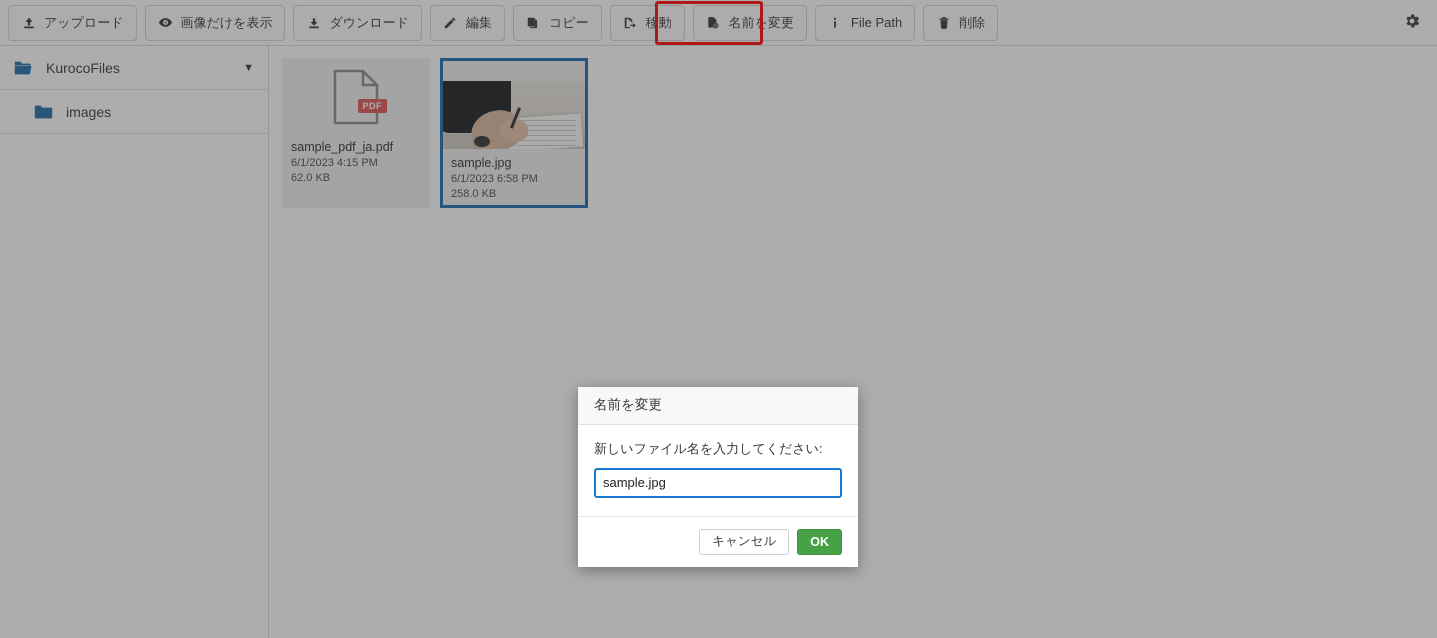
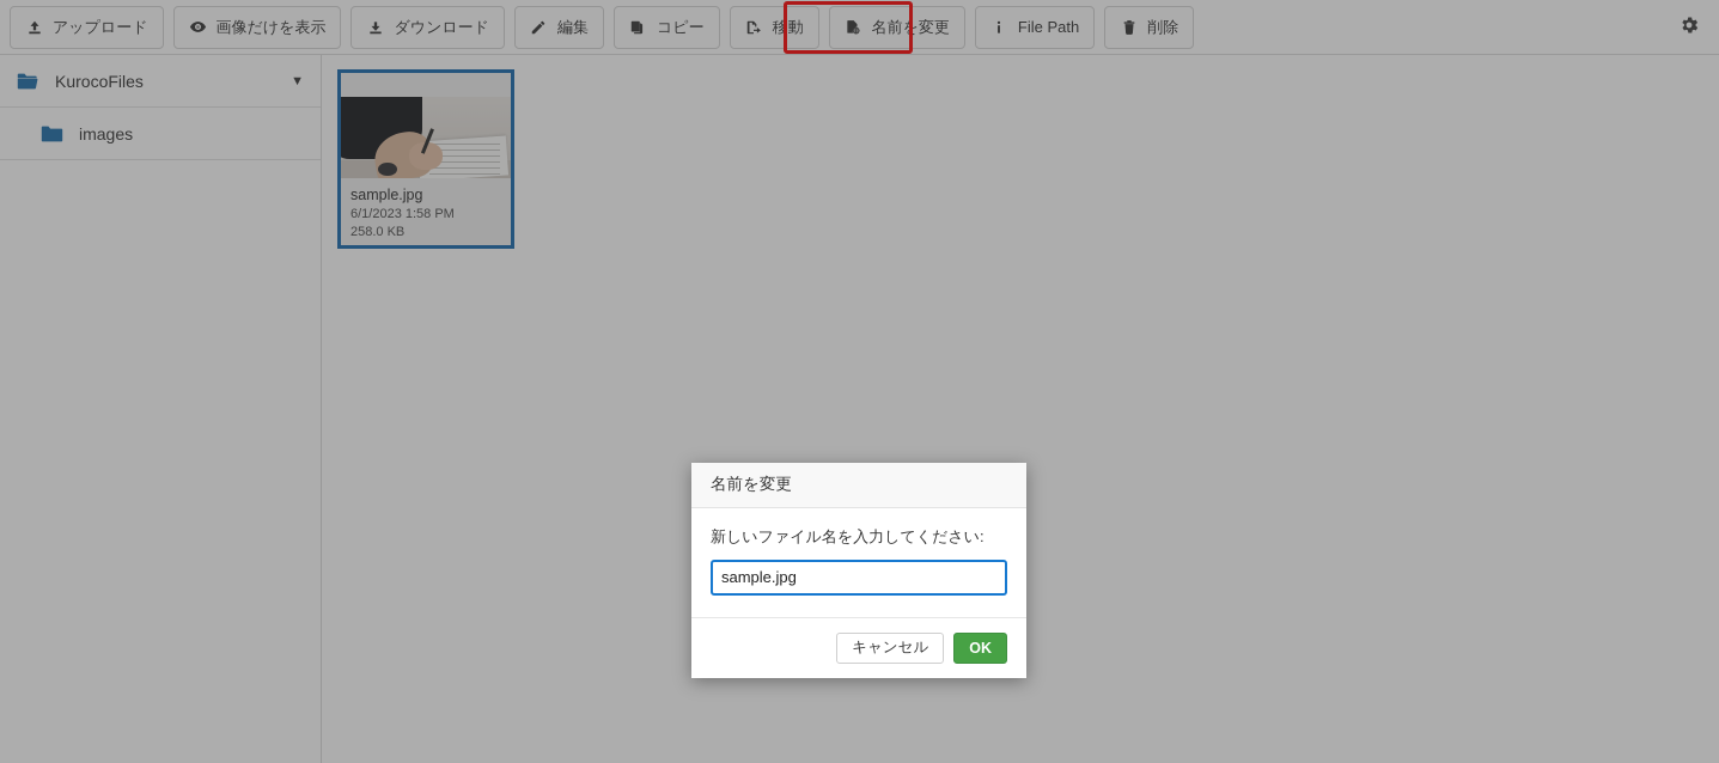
  アップロード
  画像だけを表示
  ダウンロード
  編集
  コピー
  移動
  名前を変更
  File Path
  削除
  KurocoFiles
  ▼
  images
- PDF
- sample_pdf_ja.pdf
- 6/1/2023 4:15 PM
- 62.0 KB
  sample.jpg
- 6/1/2023 6:58 PM
+ 6/1/2023 1:58 PM
  258.0 KB
  名前を変更
  新しいファイル名を入力してください:
  sample.jpg
  キャンセル
  OK
